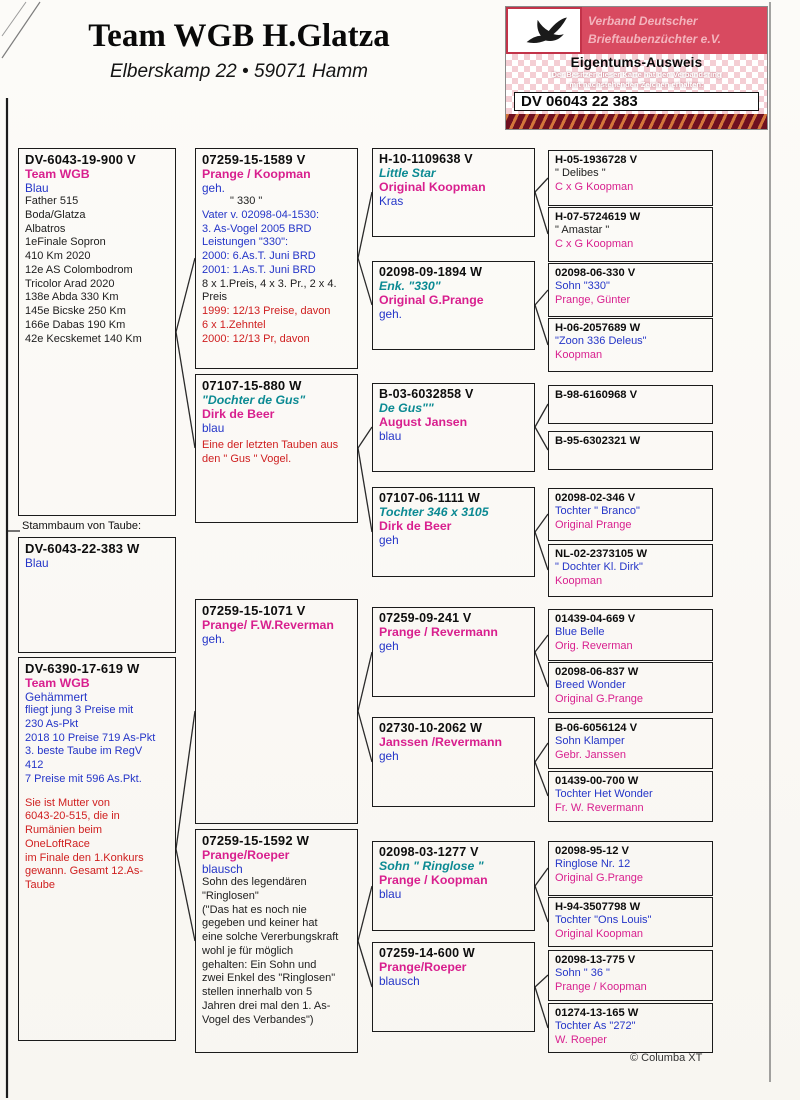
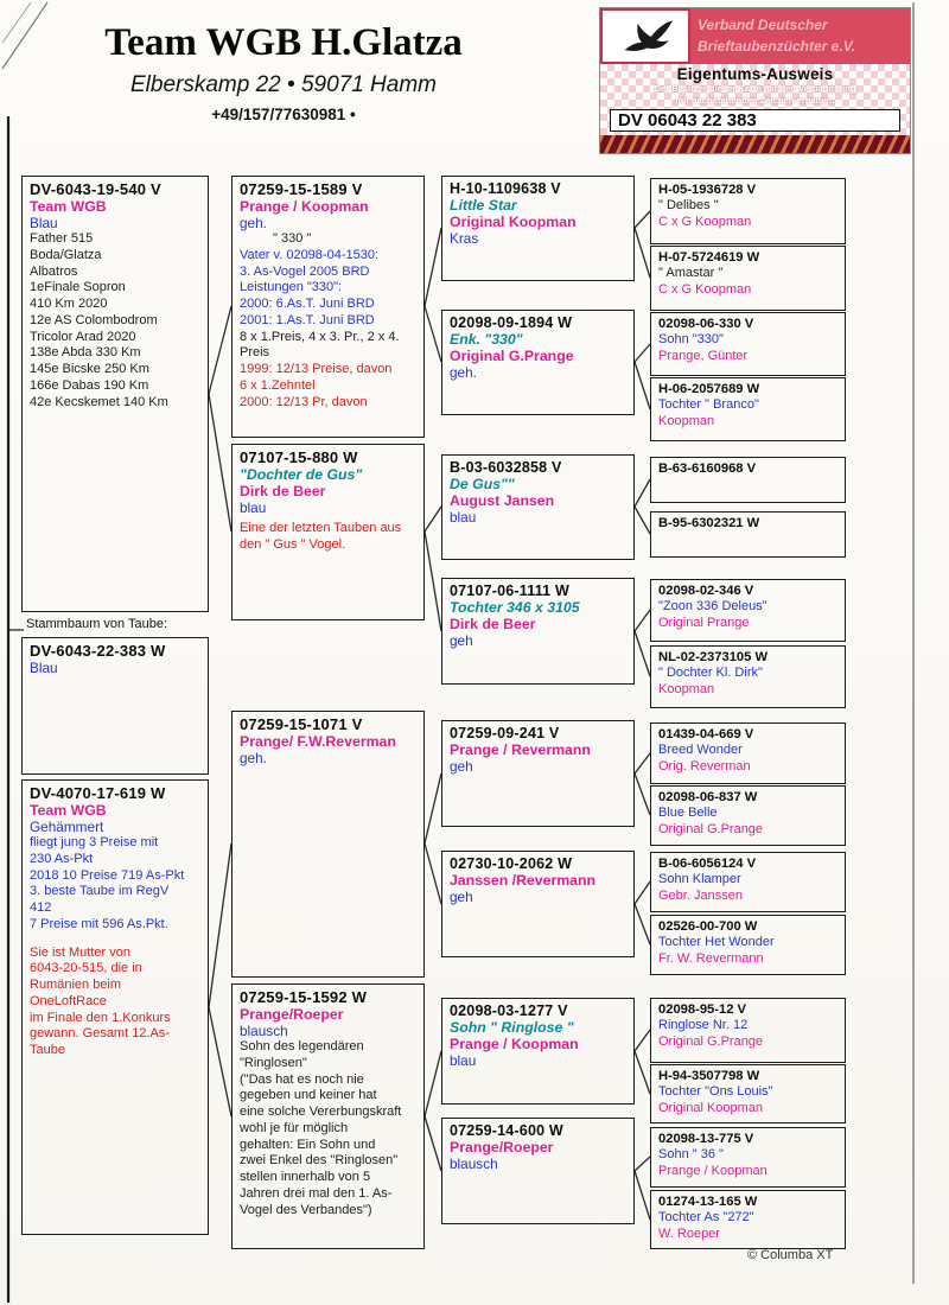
  Team WGB H.Glatza
  Elberskamp 22 • 59071 Hamm
+ +49/157/77630981 •
  Verband Deutscher
  Brieftaubenzüchter e.V.
  Eigentums-Ausweis
  Der Besitzer dieser Karte hat den Verbandsring
  mit nachstehenden Zeichen erhalten:
  DV 06043 22 383
- DV-6043-19-900 V
+ DV-6043-19-540 V
  Team WGB
  Blau
  Father 515
  Boda/Glatza
  Albatros
  1eFinale Sopron
  410 Km 2020
  12e AS Colombodrom
  Tricolor Arad 2020
  138e Abda 330 Km
  145e Bicske 250 Km
  166e Dabas 190 Km
  42e Kecskemet 140 Km
  Stammbaum von Taube:
  DV-6043-22-383 W
  Blau
- DV-6390-17-619 W
+ DV-4070-17-619 W
  Team WGB
  Gehämmert
  fliegt jung 3 Preise mit
  230 As-Pkt
  2018 10 Preise 719 As-Pkt
  3. beste Taube im RegV
  412
  7 Preise mit 596 As.Pkt.
  Sie ist Mutter von
  6043-20-515, die in
  Rumänien beim
  OneLoftRace
  im Finale den 1.Konkurs
  gewann. Gesamt 12.As-
  Taube
  07259-15-1589 V
  Prange / Koopman
  geh.
  " 330 "
  Vater v. 02098-04-1530:
  3. As-Vogel 2005 BRD
  Leistungen "330":
  2000: 6.As.T. Juni BRD
  2001: 1.As.T. Juni BRD
  8 x 1.Preis, 4 x 3. Pr., 2 x 4.
  Preis
  1999: 12/13 Preise, davon
  6 x 1.Zehntel
  2000: 12/13 Pr, davon
  07107-15-880 W
  "Dochter de Gus"
  Dirk de Beer
  blau
  Eine der letzten Tauben aus
  den " Gus " Vogel.
  07259-15-1071 V
  Prange/ F.W.Reverman
  geh.
  07259-15-1592 W
  Prange/Roeper
  blausch
  Sohn des legendären
  "Ringlosen"
  ("Das hat es noch nie
  gegeben und keiner hat
  eine solche Vererbungskraft
  wohl je für möglich
  gehalten: Ein Sohn und
  zwei Enkel des "Ringlosen"
  stellen innerhalb von 5
  Jahren drei mal den 1. As-
  Vogel des Verbandes")
  H-10-1109638 V
  Little Star
  Original Koopman
  Kras
  02098-09-1894 W
  Enk. "330"
  Original G.Prange
  geh.
  B-03-6032858 V
  De Gus""
  August Jansen
  blau
  07107-06-1111 W
  Tochter 346 x 3105
  Dirk de Beer
  geh
  07259-09-241 V
  Prange / Revermann
  geh
  02730-10-2062 W
  Janssen /Revermann
  geh
  02098-03-1277 V
  Sohn " Ringlose "
  Prange / Koopman
  blau
  07259-14-600 W
  Prange/Roeper
  blausch
  H-05-1936728 V
  " Delibes "
  C x G Koopman
  H-07-5724619 W
  " Amastar "
  C x G Koopman
  02098-06-330 V
  Sohn "330"
  Prange, Günter
  H-06-2057689 W
- "Zoon 336 Deleus"
+ Tochter " Branco"
  Koopman
- B-98-6160968 V
+ B-63-6160968 V
  B-95-6302321 W
  02098-02-346 V
- Tochter " Branco"
+ "Zoon 336 Deleus"
  Original Prange
  NL-02-2373105 W
  " Dochter Kl. Dirk"
  Koopman
  01439-04-669 V
- Blue Belle
+ Breed Wonder
  Orig. Reverman
  02098-06-837 W
- Breed Wonder
+ Blue Belle
  Original G.Prange
  B-06-6056124 V
  Sohn Klamper
  Gebr. Janssen
- 01439-00-700 W
+ 02526-00-700 W
  Tochter Het Wonder
  Fr. W. Revermann
  02098-95-12 V
  Ringlose Nr. 12
  Original G.Prange
  H-94-3507798 W
  Tochter "Ons Louis"
  Original Koopman
  02098-13-775 V
  Sohn " 36 "
  Prange / Koopman
  01274-13-165 W
  Tochter As "272"
  W. Roeper
  © Columba XT
